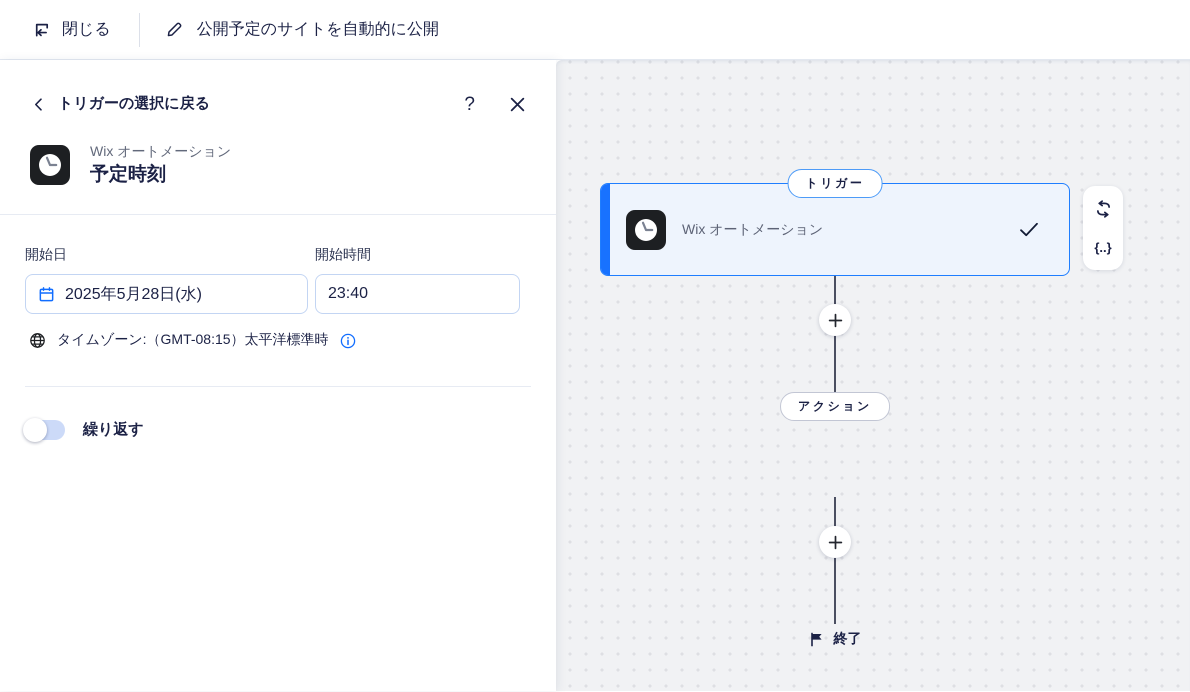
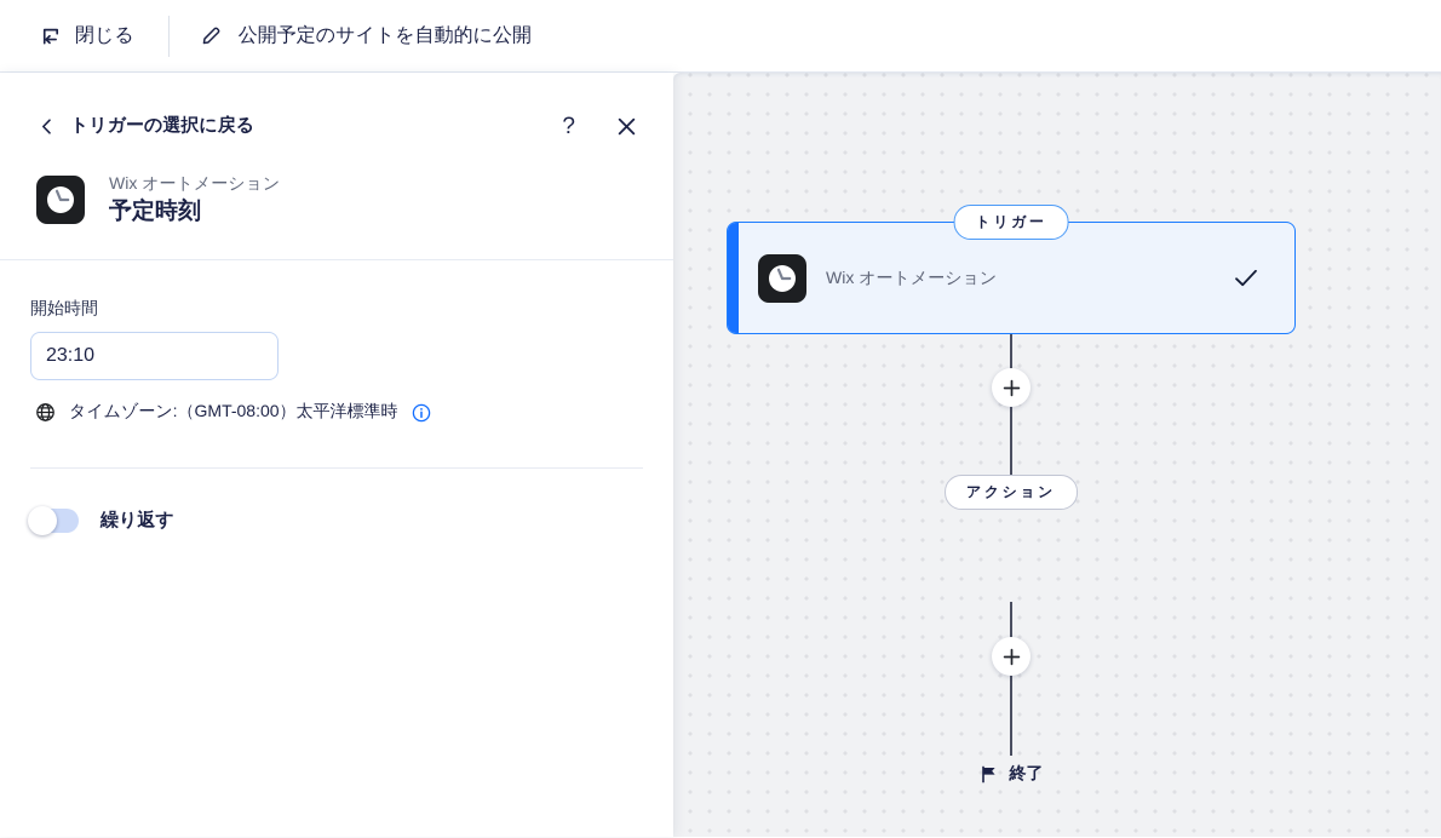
  閉じる
  公開予定のサイトを自動的に公開
  トリガーの選択に戻る
  ?
  Wix オートメーション
  予定時刻
- 開始日
- 2025年5月28日(水)
  開始時間
- 23:40
+ 23:10
- タイムゾーン:（GMT-08:15）太平洋標準時
+ タイムゾーン:（GMT-08:00）太平洋標準時
  繰り返す
  トリガー
  Wix オートメーション
- {..}
  アクション
  終了
